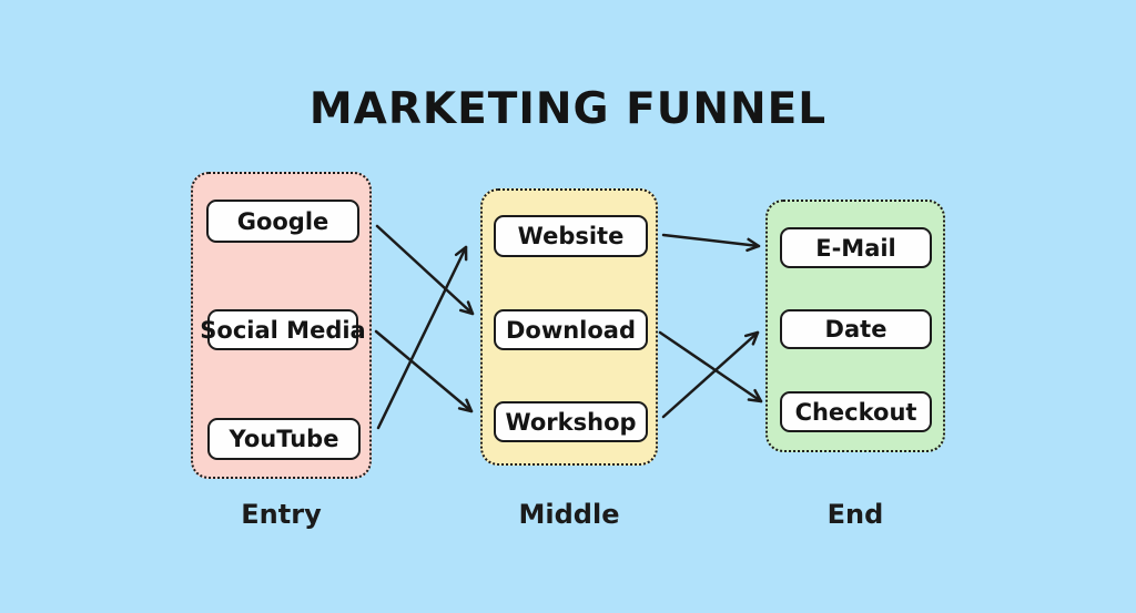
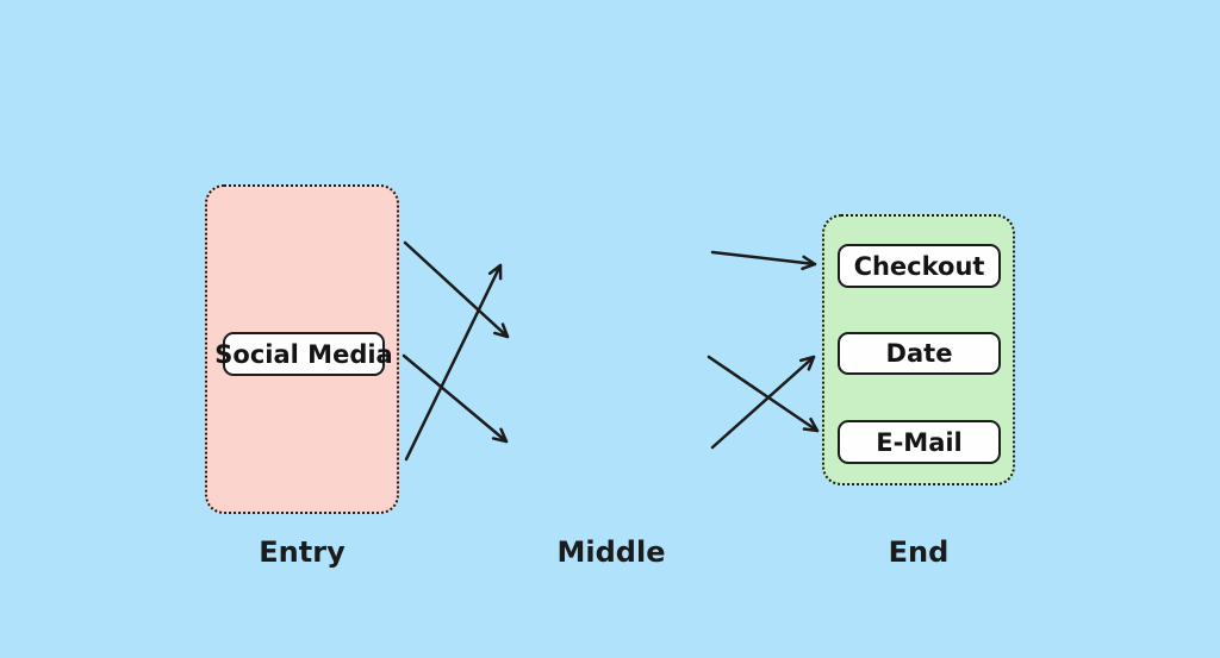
- MARKETING FUNNEL
- Google
  Social Media
- YouTube
- Website
- Download
- Workshop
- E-Mail
+ Checkout
  Date
- Checkout
+ E-Mail
  Entry
  Middle
  End
